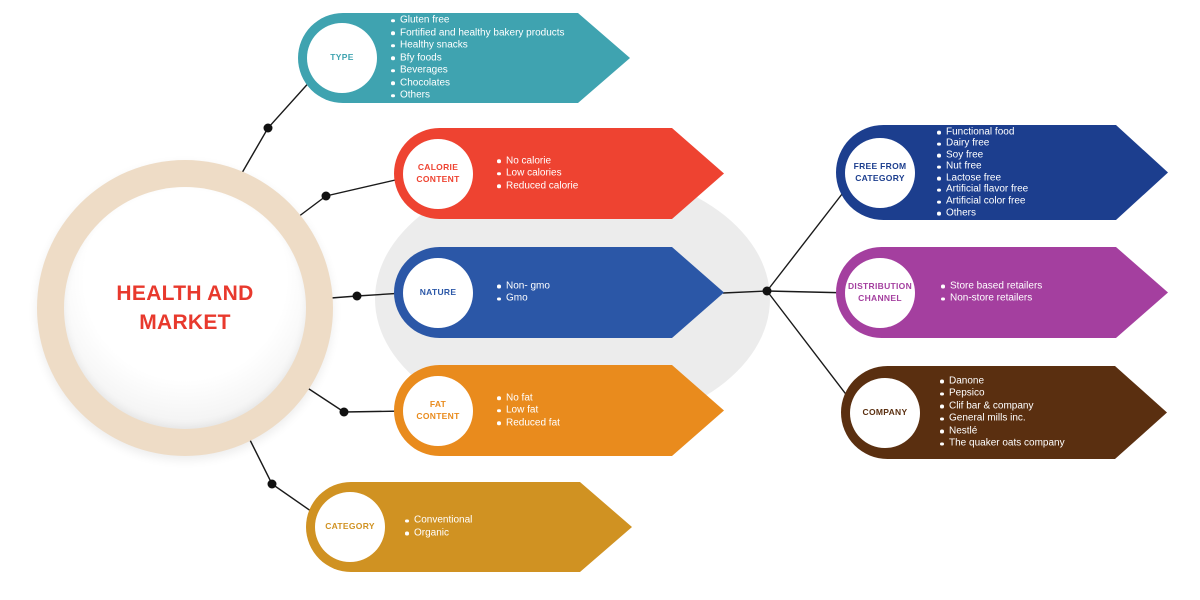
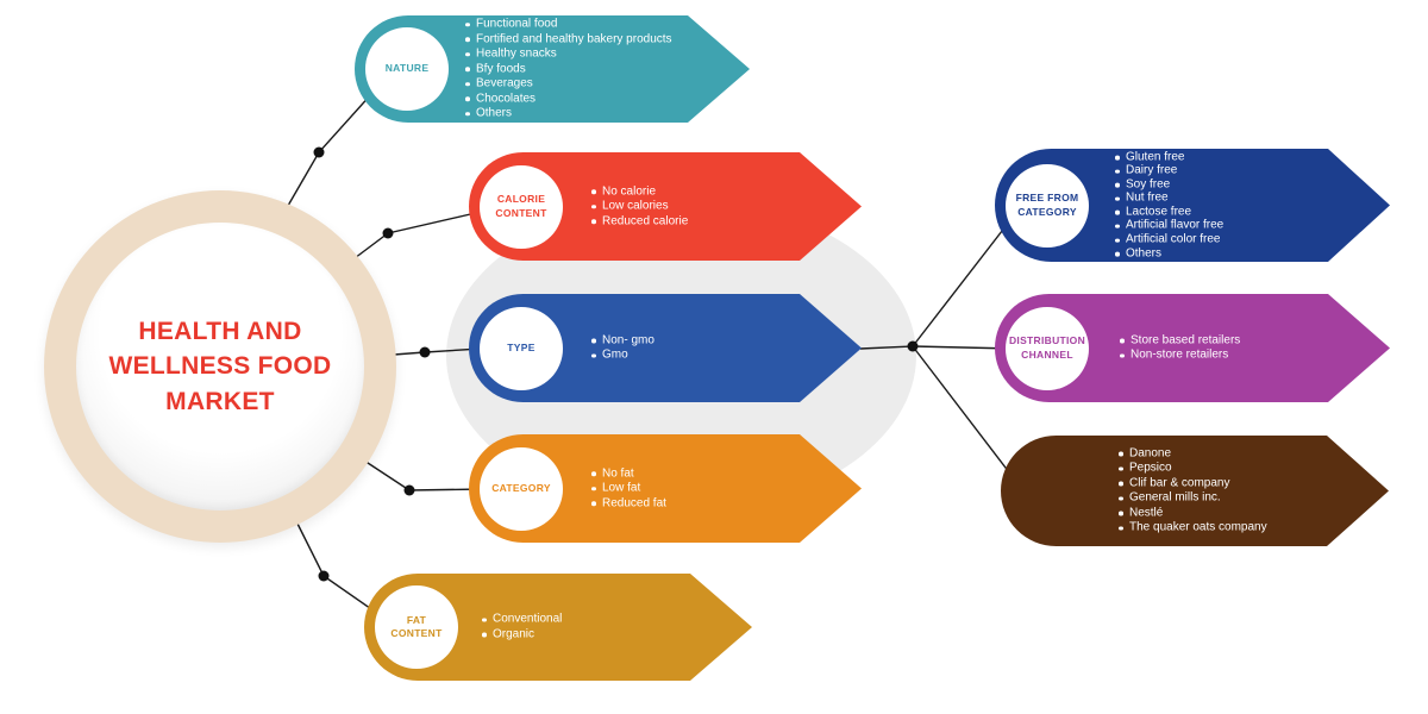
  HEALTH AND
+ WELLNESS FOOD
  MARKET
- TYPE
+ NATURE
- Gluten free
+ Functional food
  Fortified and healthy bakery products
  Healthy snacks
  Bfy foods
  Beverages
  Chocolates
  Others
  CALORIE CONTENT
  No calorie
  Low calories
  Reduced calorie
- NATURE
+ TYPE
  Non- gmo
  Gmo
- FAT CONTENT
+ CATEGORY
  No fat
  Low fat
  Reduced fat
- CATEGORY
+ FAT CONTENT
  Conventional
  Organic
  FREE FROM CATEGORY
- Functional food
+ Gluten free
  Dairy free
  Soy free
  Nut free
  Lactose free
  Artificial flavor free
  Artificial color free
  Others
  DISTRIBUTION CHANNEL
  Store based retailers
  Non-store retailers
- COMPANY
  Danone
  Pepsico
  Clif bar & company
  General mills inc.
  Nestlé
  The quaker oats company
